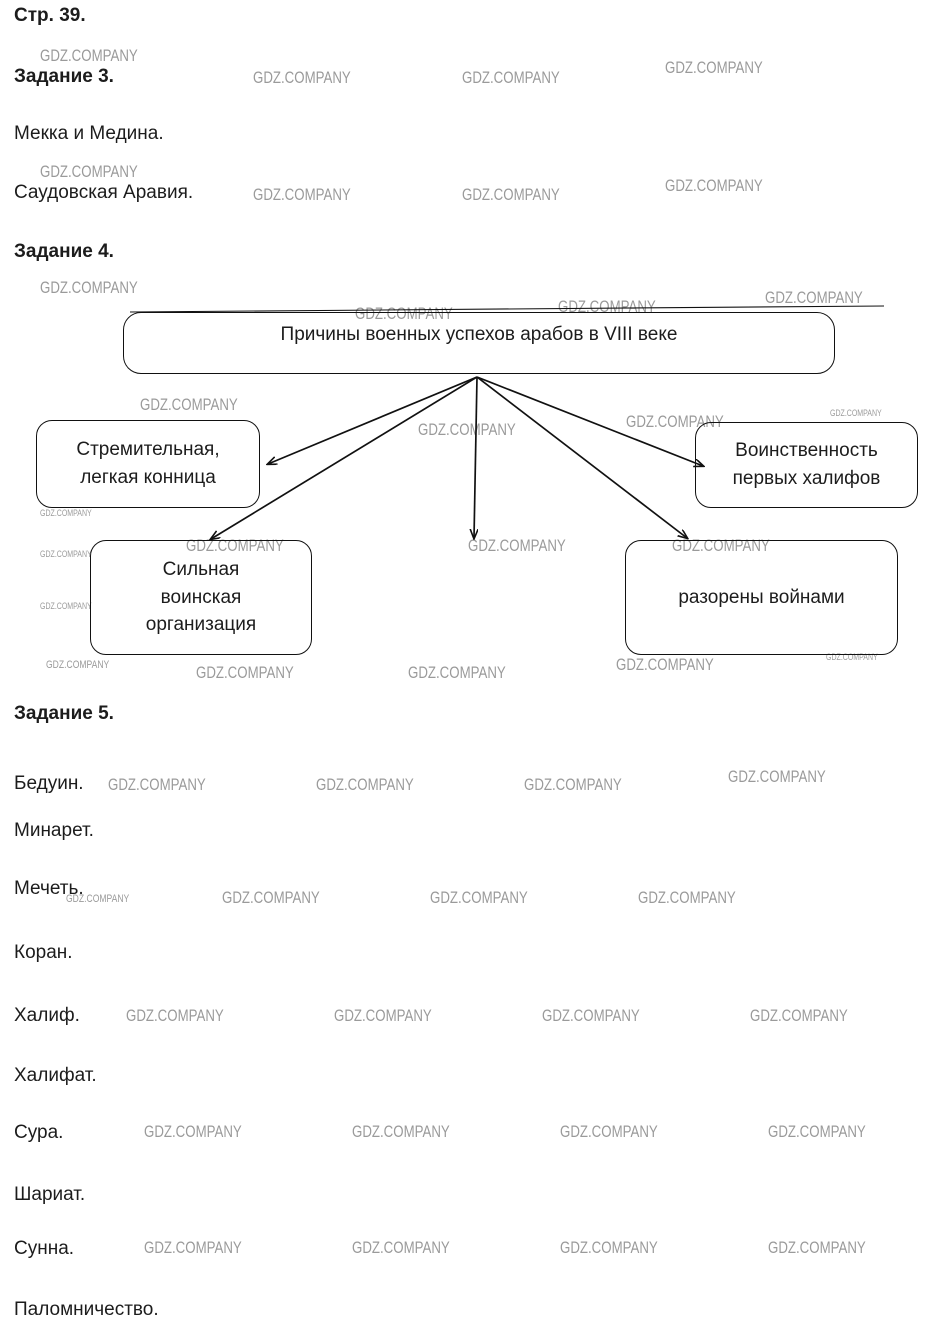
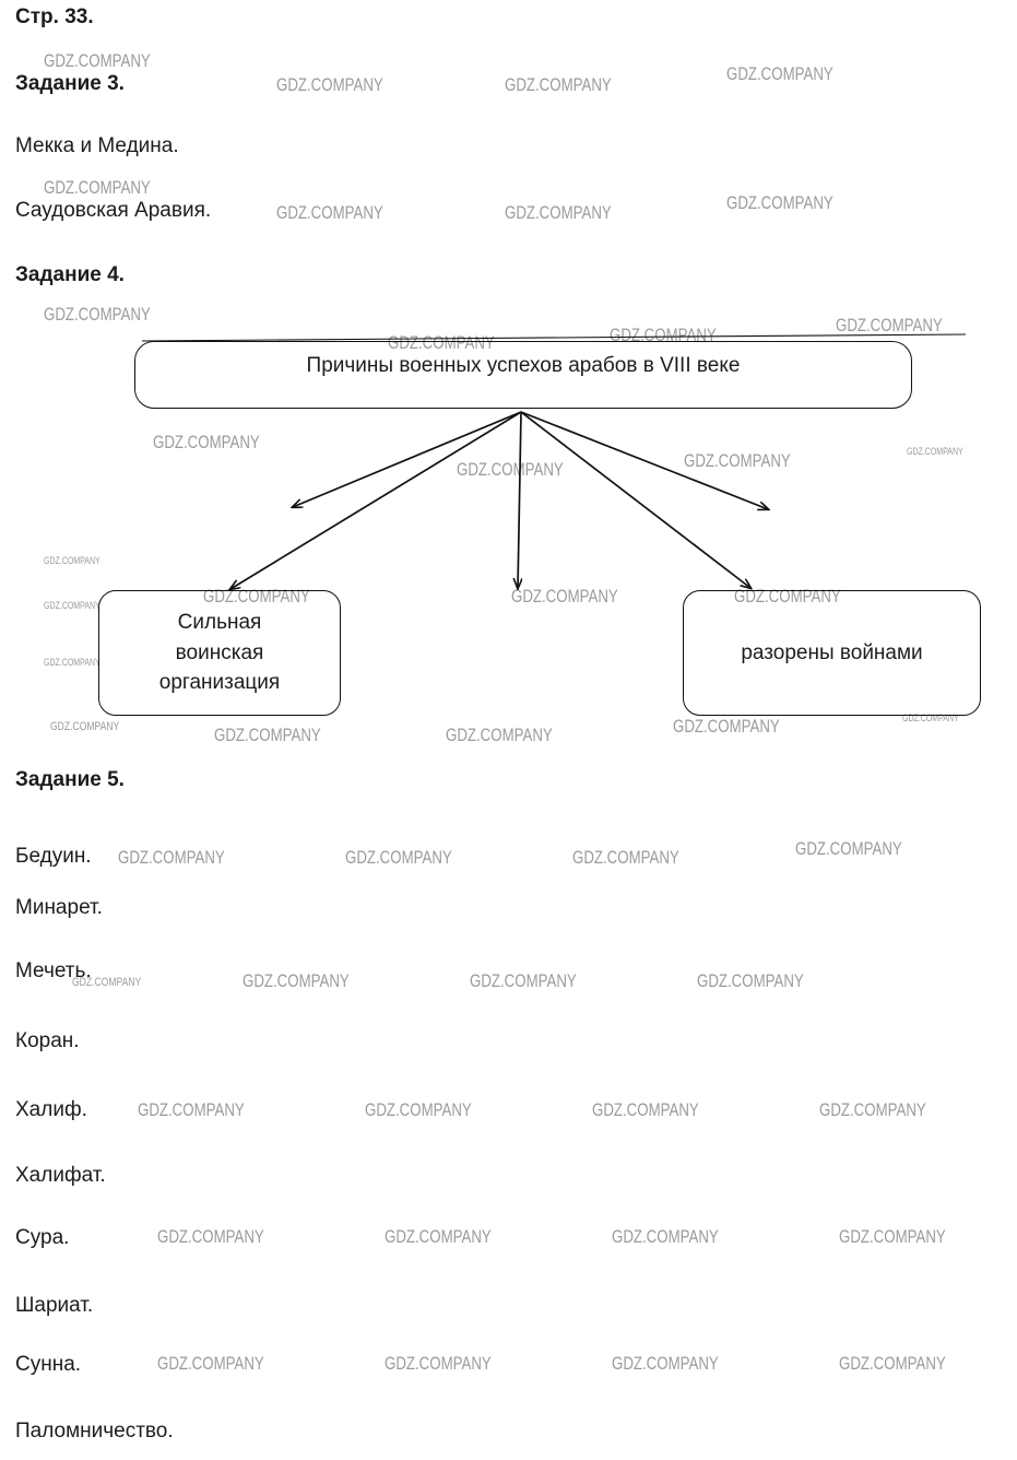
  GDZ.COMPANY
  GDZ.COMPANY
  GDZ.COMPANY
  GDZ.COMPANY
  GDZ.COMPANY
  GDZ.COMPANY
  GDZ.COMPANY
  GDZ.COMPANY
  GDZ.COMPANY
  GDZ.COMPANY
  GDZ.COMPANY
  GDZ.COMPANY
  GDZ.COMPANY
  GDZ.COMPANY
  GDZ.COMPANY
  GDZ.COMPANY
  GDZ.COMPANY
  GDZ.COMPANY
  GDZ.COMPANY
  GDZ.COMPANY
  GDZ.COMPANY
  GDZ.COMPANY
  GDZ.COMPANY
  GDZ.COMPANY
  GDZ.COMPANY
  GDZ.COMPANY
  GDZ.COMPANY
  GDZ.COMPANY
  GDZ.COMPANY
  GDZ.COMPANY
  GDZ.COMPANY
  GDZ.COMPANY
  GDZ.COMPANY
  GDZ.COMPANY
  GDZ.COMPANY
  GDZ.COMPANY
  GDZ.COMPANY
  GDZ.COMPANY
  GDZ.COMPANY
  GDZ.COMPANY
  GDZ.COMPANY
  GDZ.COMPANY
  GDZ.COMPANY
  GDZ.COMPANY
  GDZ.COMPANY
  GDZ.COMPANY
  GDZ.COMPANY
  Причины военных успехов арабов в VIII веке
- Стремительная,
- легкая конница
- Воинственность
- первых халифов
  Сильная
  воинская
  организация
  разорены войнами
- Стр. 39.
+ Стр. 33.
  Задание 3.
  Мекка и Медина.
  Саудовская Аравия.
  Задание 4.
  Задание 5.
  Бедуин.
  Минарет.
  Мечеть.
  Коран.
  Халиф.
  Халифат.
  Сура.
  Шариат.
  Сунна.
  Паломничество.
